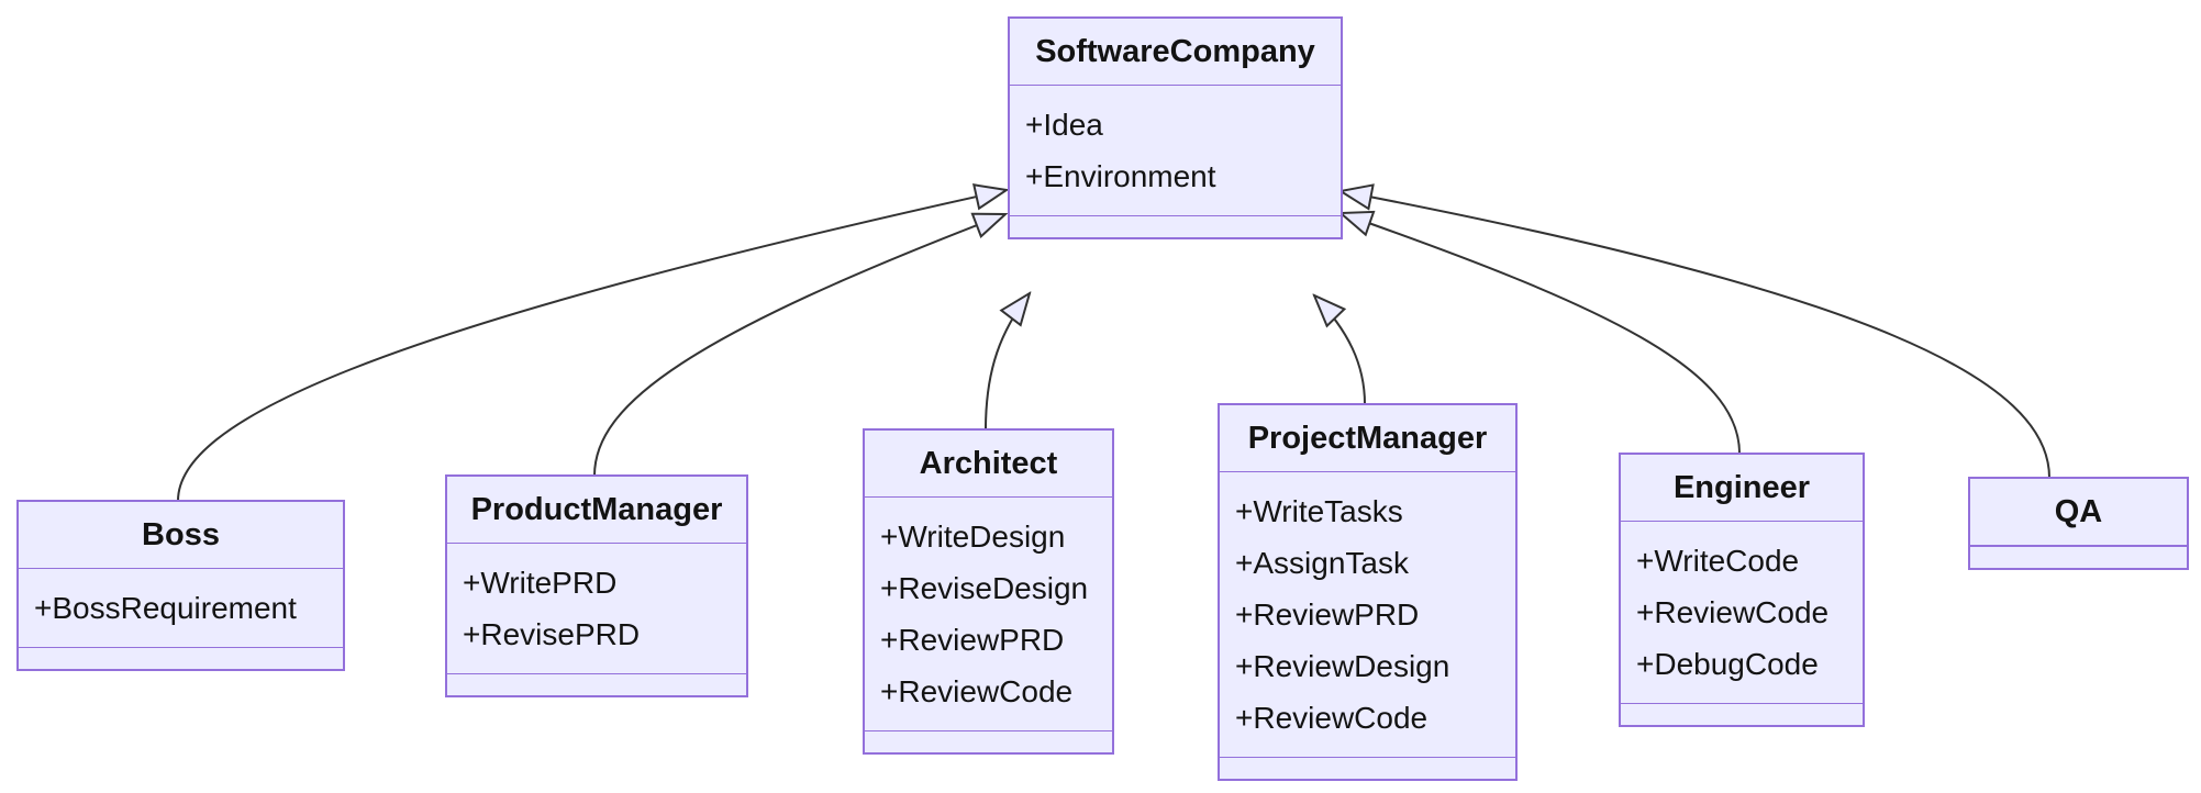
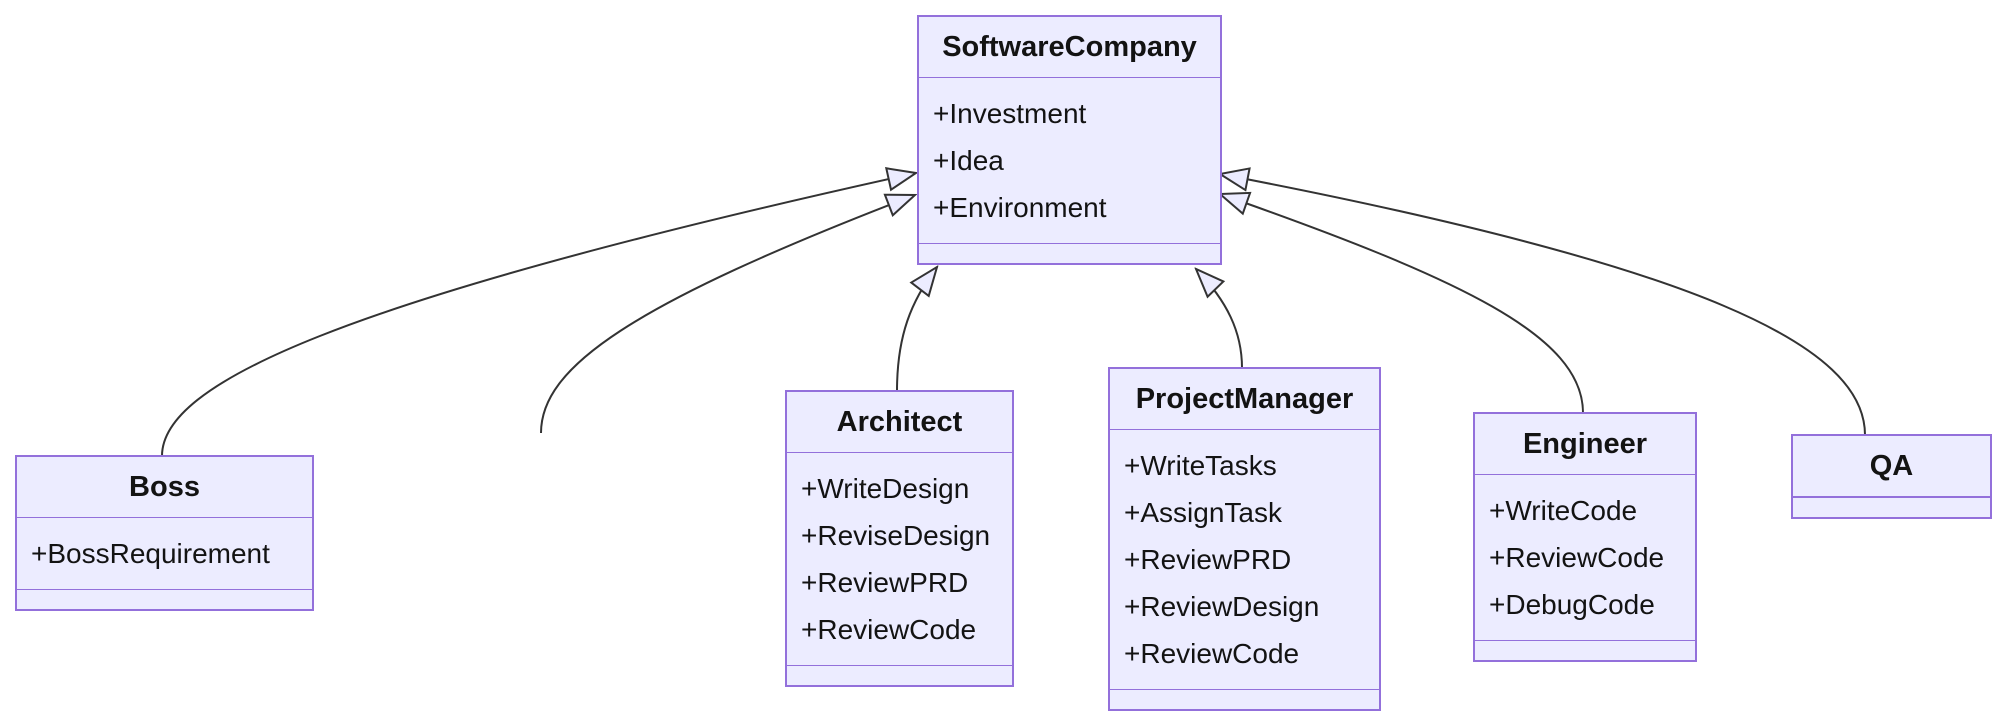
  SoftwareCompany
+ +Investment
  +Idea
  +Environment
  Boss
  +BossRequirement
- ProductManager
- +WritePRD
- +RevisePRD
  Architect
  +WriteDesign
  +ReviseDesign
  +ReviewPRD
  +ReviewCode
  ProjectManager
  +WriteTasks
  +AssignTask
  +ReviewPRD
  +ReviewDesign
  +ReviewCode
  Engineer
  +WriteCode
  +ReviewCode
  +DebugCode
  QA
